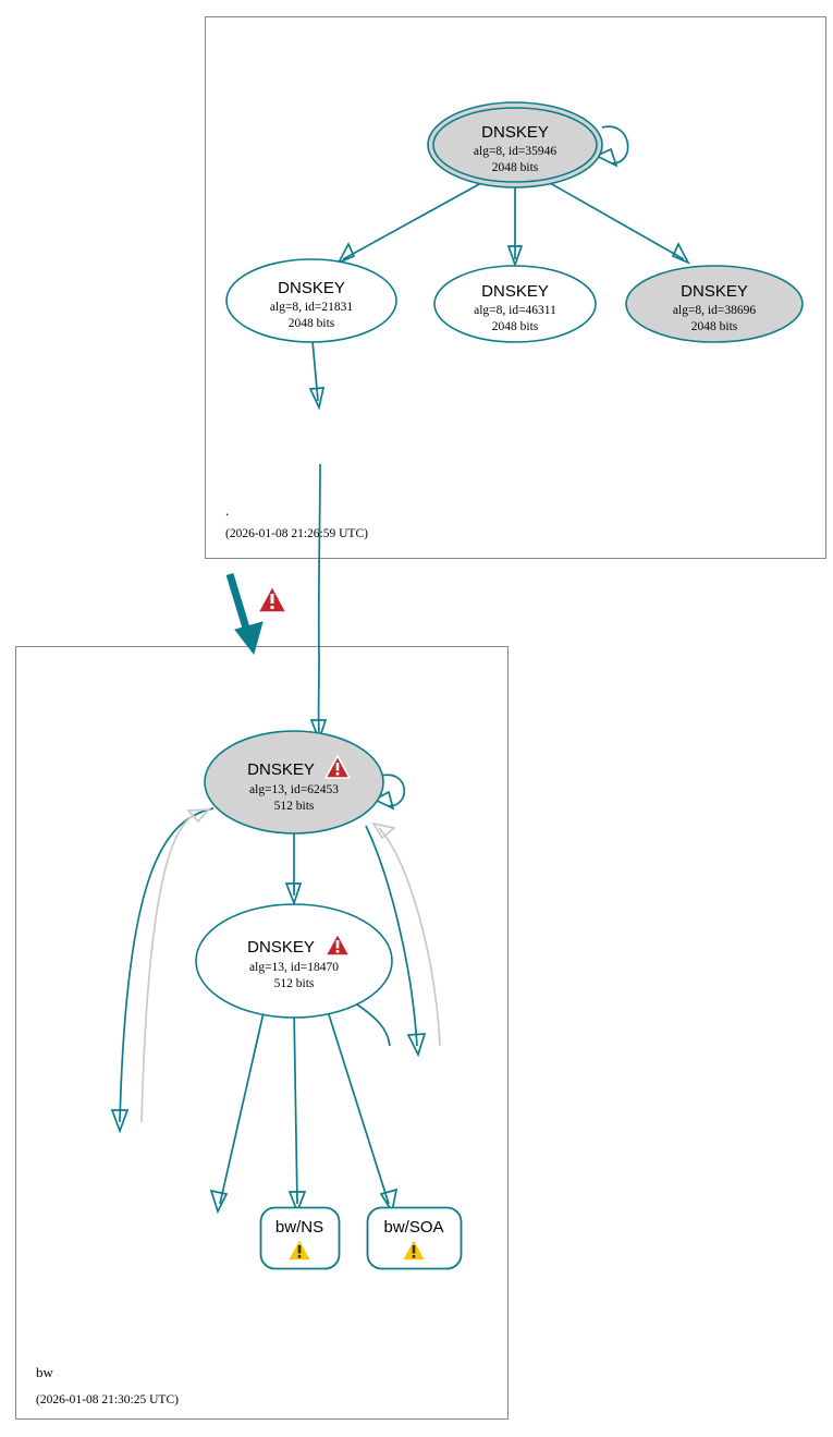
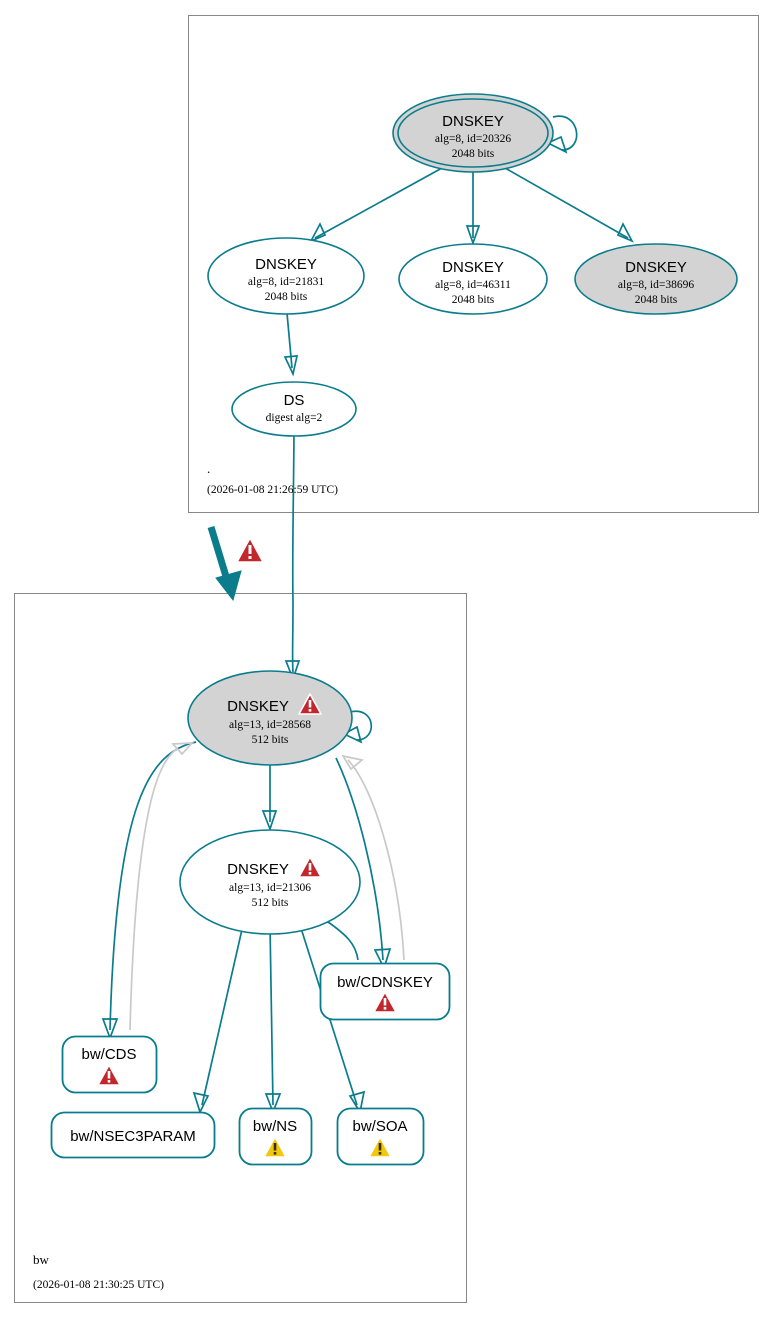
  DNSKEY
- alg=8, id=35946
+ alg=8, id=20326
  2048 bits
  DNSKEY
  alg=8, id=21831
  2048 bits
  DNSKEY
  alg=8, id=46311
  2048 bits
  DNSKEY
  alg=8, id=38696
  2048 bits
+ DS
+ digest alg=2
  .
  (2026-01-08 21:26:59 UTC)
  DNSKEY
- alg=13, id=62453
+ alg=13, id=28568
  512 bits
  DNSKEY
- alg=13, id=18470
+ alg=13, id=21306
  512 bits
+ bw/CDNSKEY
+ bw/CDS
+ bw/NSEC3PARAM
  bw/NS
  bw/SOA
  bw
  (2026-01-08 21:30:25 UTC)
